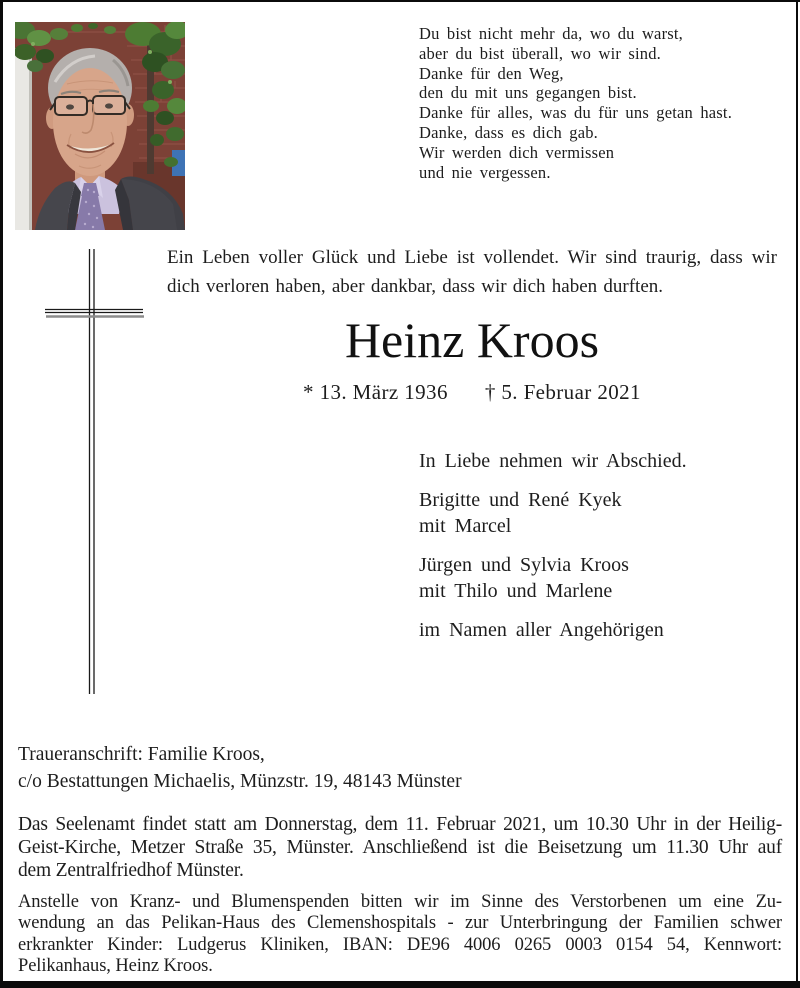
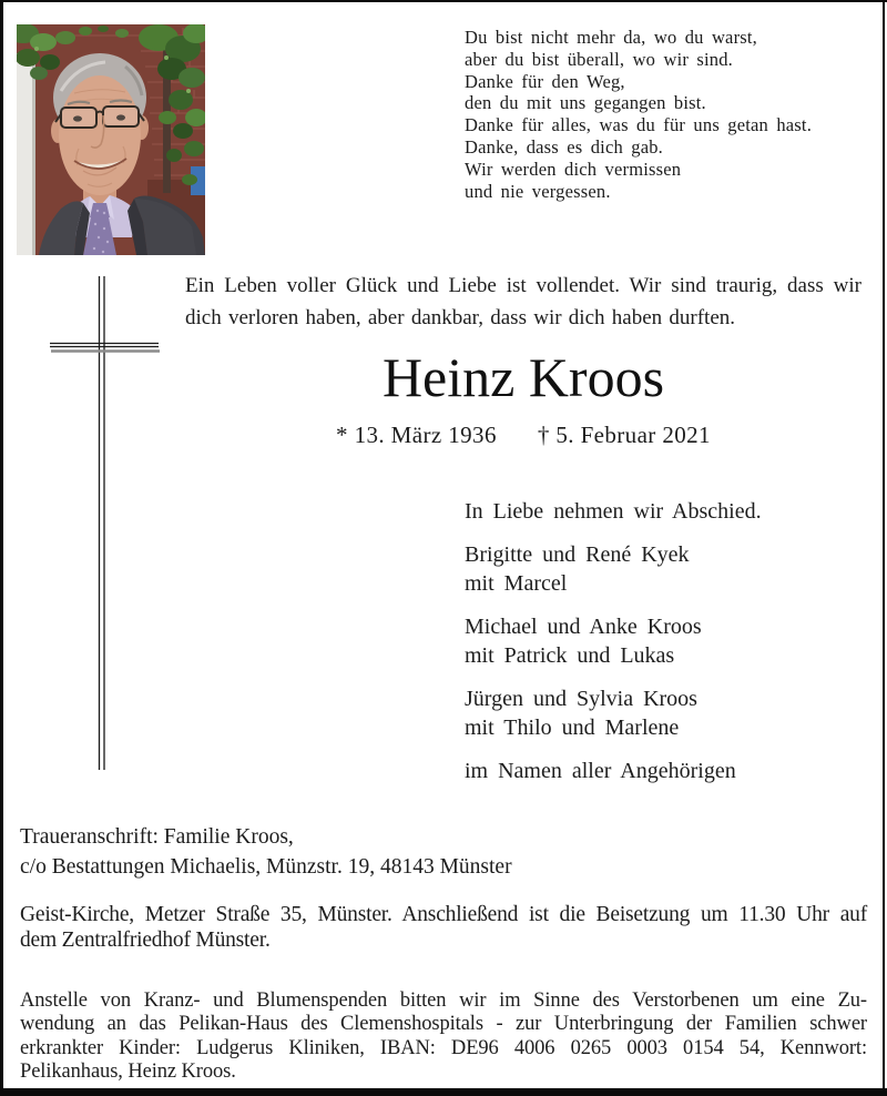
  Du bist nicht mehr da, wo du warst,
  aber du bist überall, wo wir sind.
  Danke für den Weg,
  den du mit uns gegangen bist.
  Danke für alles, was du für uns getan hast.
  Danke, dass es dich gab.
  Wir werden dich vermissen
  und nie vergessen.
  Ein Leben voller Glück und Liebe ist vollendet. Wir sind traurig, dass wir
  dich verloren haben, aber dankbar, dass wir dich haben durften.
  Heinz Kroos
  * 13. März 1936
  † 5. Februar 2021
  In Liebe nehmen wir Abschied.
  Brigitte und René Kyek
  mit Marcel
+ Michael und Anke Kroos
+ mit Patrick und Lukas
  Jürgen und Sylvia Kroos
  mit Thilo und Marlene
  im Namen aller Angehörigen
  Traueranschrift: Familie Kroos,
  c/o Bestattungen Michaelis, Münzstr. 19, 48143 Münster
- Das Seelenamt findet statt am Donnerstag, dem 11. Februar 2021, um 10.30 Uhr in der Heilig-
  Geist-Kirche, Metzer Straße 35, Münster. Anschließend ist die Beisetzung um 11.30 Uhr auf
  dem Zentralfriedhof Münster.
  Anstelle von Kranz- und Blumenspenden bitten wir im Sinne des Verstorbenen um eine Zu-
  wendung an das Pelikan-Haus des Clemenshospitals - zur Unterbringung der Familien schwer
  erkrankter Kinder: Ludgerus Kliniken, IBAN: DE96 4006 0265 0003 0154 54, Kennwort:
  Pelikanhaus, Heinz Kroos.
